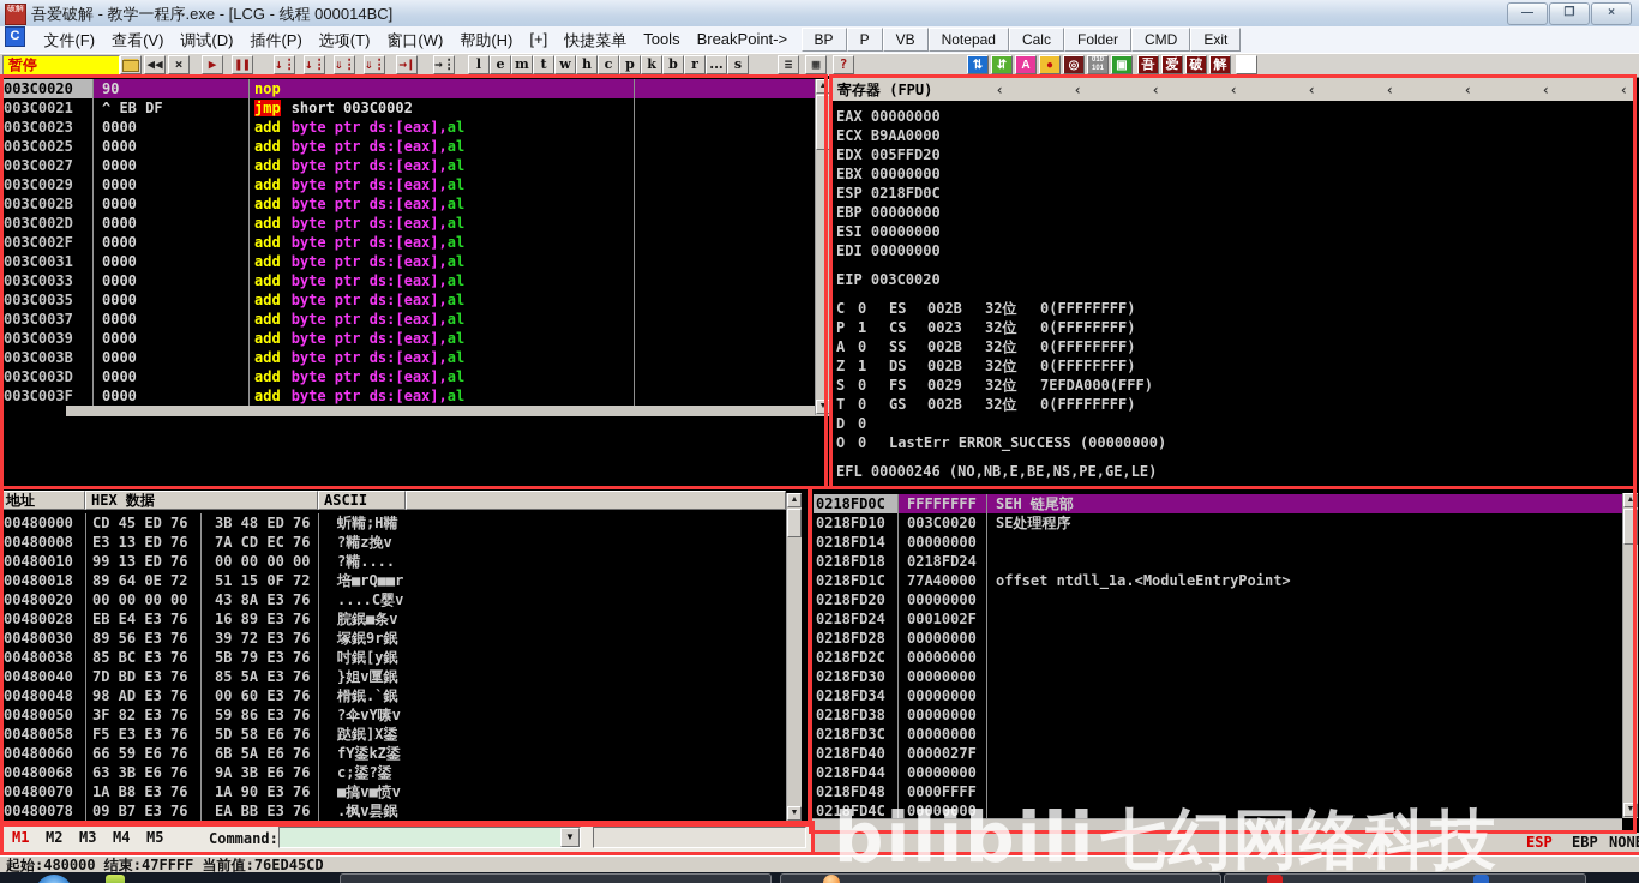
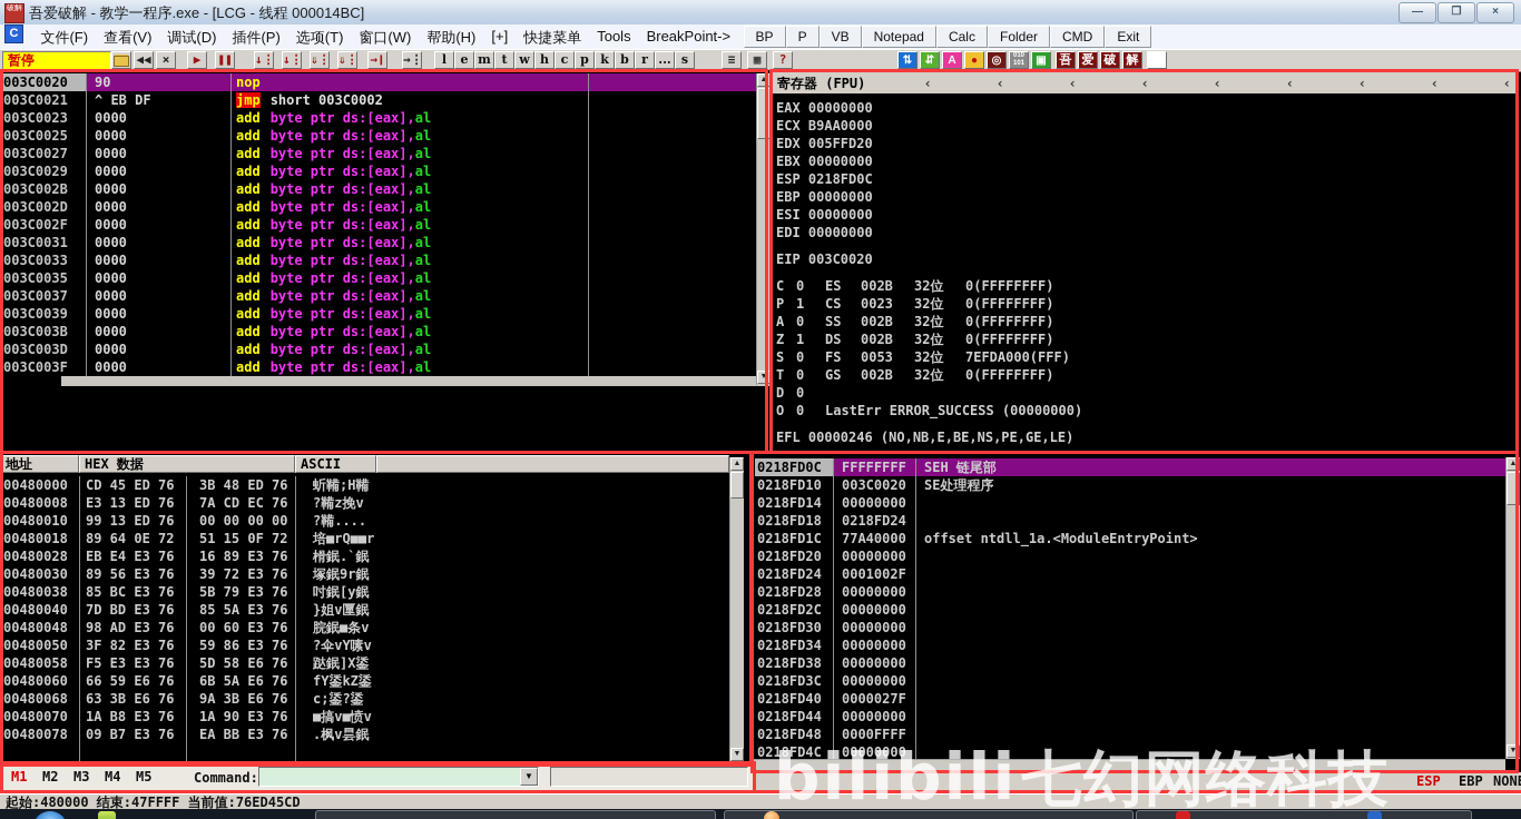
  吾爱破解 - 教学一程序.exe - [LCG - 线程 000014BC]
  —
  ❐
  ×
  C 文件(F) 查看(V) 调试(D) 插件(P) 选项(T) 窗口(W) 帮助(H) [+] 快捷菜单 Tools BreakPoint-> BP P VB Notepad Calc Folder CMD Exit
  暂停
  ◀◀
  ×
  ▶
  ❚❚
  ↓⋮
  ↓⋮
  ⇓⋮
  ⇓⋮
  →❙
  →⋮
  l
  e
  m
  t
  w
  h
  c
  p
  k
  b
  r
  ...
  s
  ≡
  ▦
  ?
  ⇅
  ⇵
  A
  ●
  ◎
  ▣
  吾
  爱
  破
  解
  003C0020 90 nop
  003C0021 ^ EB DF jmp short 003C0002
  003C0023 0000 add byte ptr ds:[eax],al
  003C0025 0000 add byte ptr ds:[eax],al
  003C0027 0000 add byte ptr ds:[eax],al
  003C0029 0000 add byte ptr ds:[eax],al
  003C002B 0000 add byte ptr ds:[eax],al
  003C002D 0000 add byte ptr ds:[eax],al
  003C002F 0000 add byte ptr ds:[eax],al
  003C0031 0000 add byte ptr ds:[eax],al
  003C0033 0000 add byte ptr ds:[eax],al
  003C0035 0000 add byte ptr ds:[eax],al
  003C0037 0000 add byte ptr ds:[eax],al
  003C0039 0000 add byte ptr ds:[eax],al
  003C003B 0000 add byte ptr ds:[eax],al
  003C003D 0000 add byte ptr ds:[eax],al
  003C003F 0000 add byte ptr ds:[eax],al
  寄存器 (FPU)
  ‹ ‹ ‹ ‹ ‹ ‹ ‹ ‹ ‹
  EAX 00000000
  ECX B9AA0000
  EDX 005FFD20
  EBX 00000000
  ESP 0218FD0C
  EBP 00000000
  ESI 00000000
  EDI 00000000
  EIP 003C0020
  C 0 ES 002B 32位 0(FFFFFFFF)
  P 1 CS 0023 32位 0(FFFFFFFF)
  A 0 SS 002B 32位 0(FFFFFFFF)
  Z 1 DS 002B 32位 0(FFFFFFFF)
- S 0 FS 0029 32位 7EFDA000(FFF)
+ S 0 FS 0053 32位 7EFDA000(FFF)
  T 0 GS 002B 32位 0(FFFFFFFF)
  D 0
  O 0 LastErr ERROR_SUCCESS (00000000)
  EFL 00000246 (NO,NB,E,BE,NS,PE,GE,LE)
  地址
  HEX 数据
  ASCII
  00480000 CD 45 ED 76 3B 48 ED 76 蚚鞴;H鞴
  00480008 E3 13 ED 76 7A CD EC 76 ?鞴z挽v
  00480010 99 13 ED 76 00 00 00 00 ?鞴....
  00480018 89 64 0E 72 51 15 0F 72 培■rQ■■r
- 00480020 00 00 00 00 43 8A E3 76 ....C婴v
- 00480028 EB E4 E3 76 16 89 E3 76 脘鈱■条v
+ 00480028 EB E4 E3 76 16 89 E3 76 榾鈱.`鈱
  00480030 89 56 E3 76 39 72 E3 76 塚鈱9r鈱
  00480038 85 BC E3 76 5B 79 E3 76 吋鈱[y鈱
  00480040 7D BD E3 76 85 5A E3 76 }姐v匰鈱
- 00480048 98 AD E3 76 00 60 E3 76 榾鈱.`鈱
+ 00480048 98 AD E3 76 00 60 E3 76 脘鈱■条v
  00480050 3F 82 E3 76 59 86 E3 76 ?伞vY嗉v
  00480058 F5 E3 E3 76 5D 58 E6 76 跶鈱]X鋈
  00480060 66 59 E6 76 6B 5A E6 76 fY鋈kZ鋈
  00480068 63 3B E6 76 9A 3B E6 76 c;鋈?鋈
  00480070 1A B8 E3 76 1A 90 E3 76 ■搞v■愤v
  00480078 09 B7 E3 76 EA BB E3 76 .枫v昙鈱
  0218FD0C FFFFFFFF SEH 链尾部
  0218FD10 003C0020 SE处理程序
  0218FD14 00000000
  0218FD18 0218FD24
  0218FD1C 77A40000 offset ntdll_1a.<ModuleEntryPoint>
  0218FD20 00000000
  0218FD24 0001002F
  0218FD28 00000000
  0218FD2C 00000000
  0218FD30 00000000
  0218FD34 00000000
  0218FD38 00000000
  0218FD3C 00000000
  0218FD40 0000027F
  0218FD44 00000000
  0218FD48 0000FFFF
  0218FD4C 00000000
  M1
  M2
  M3
  M4
  M5
  Command:
  ▼
  ESP
  EBP
  NON
  起始:480000 结束:47FFFF 当前值:76ED45CD
  bilibili 七幻网络科技
